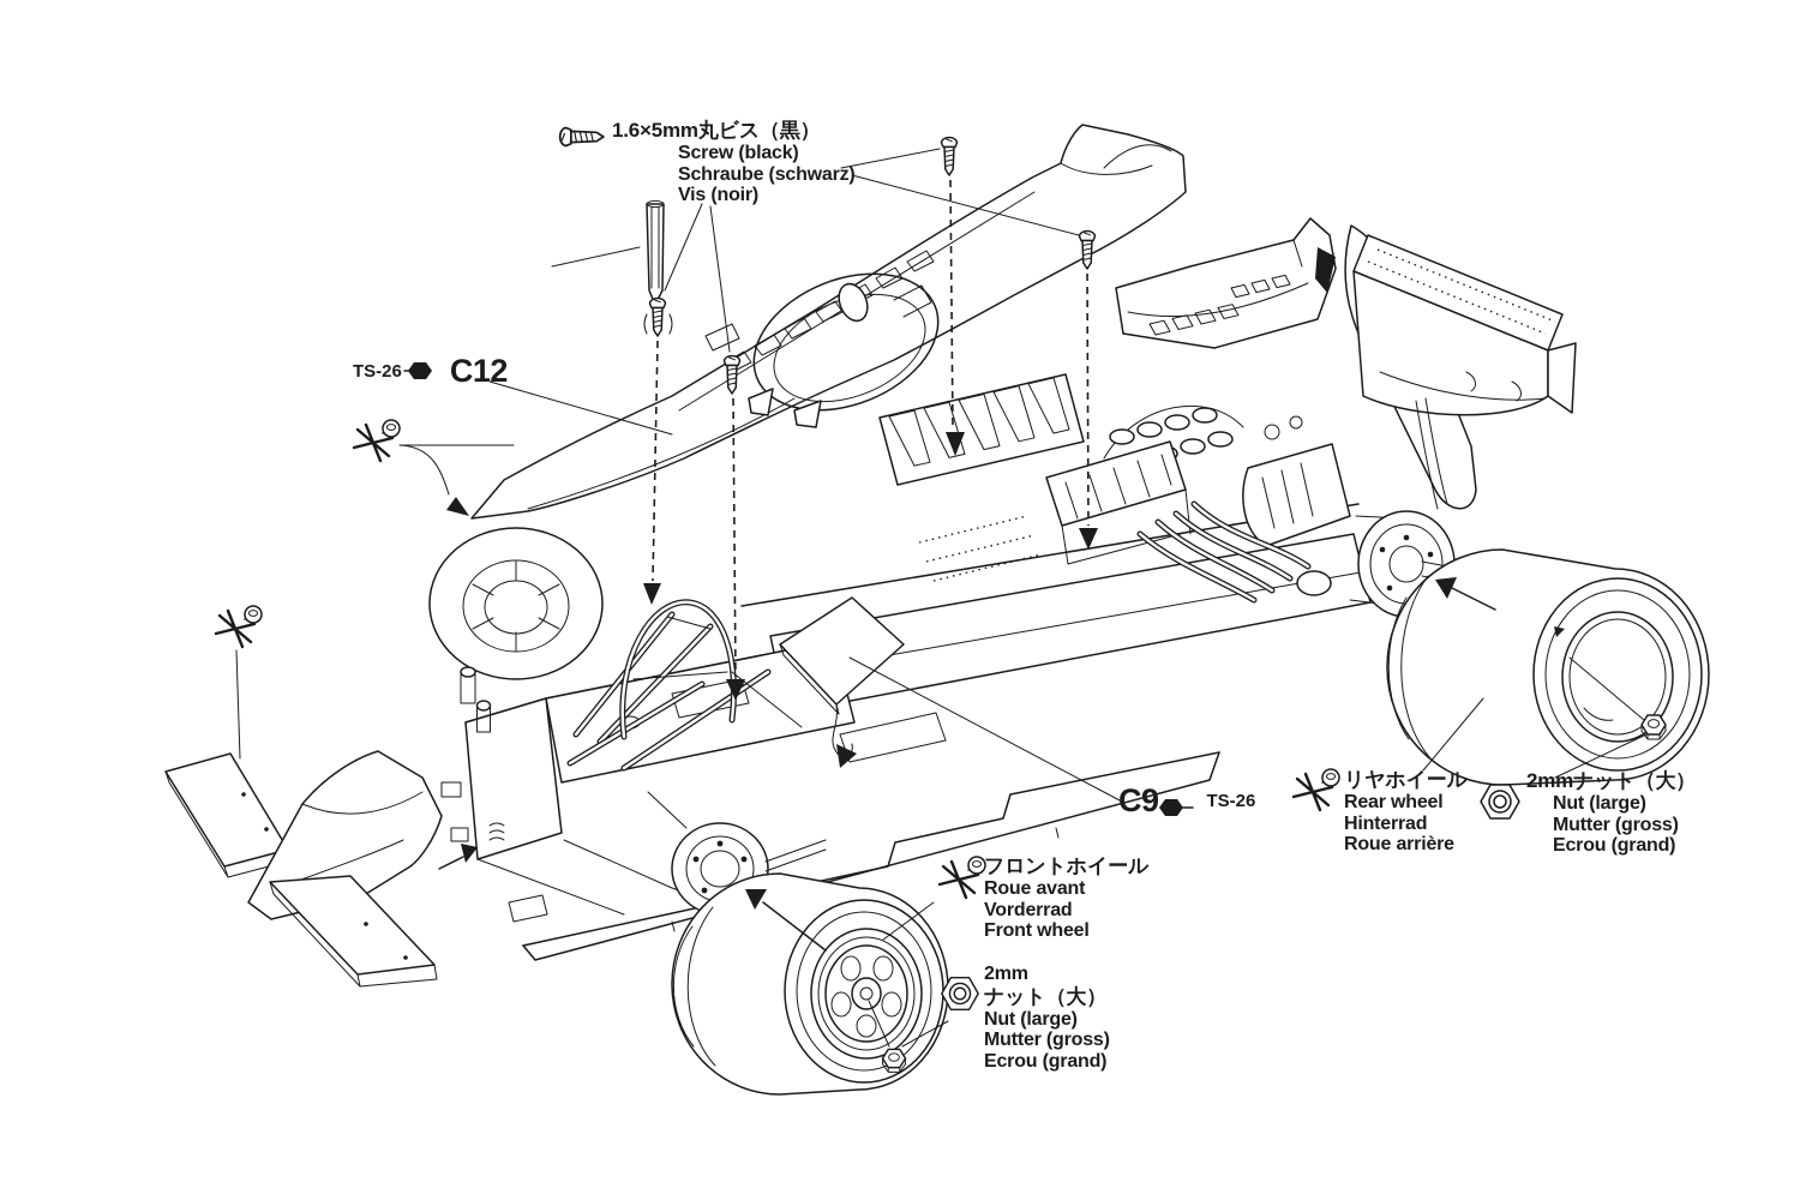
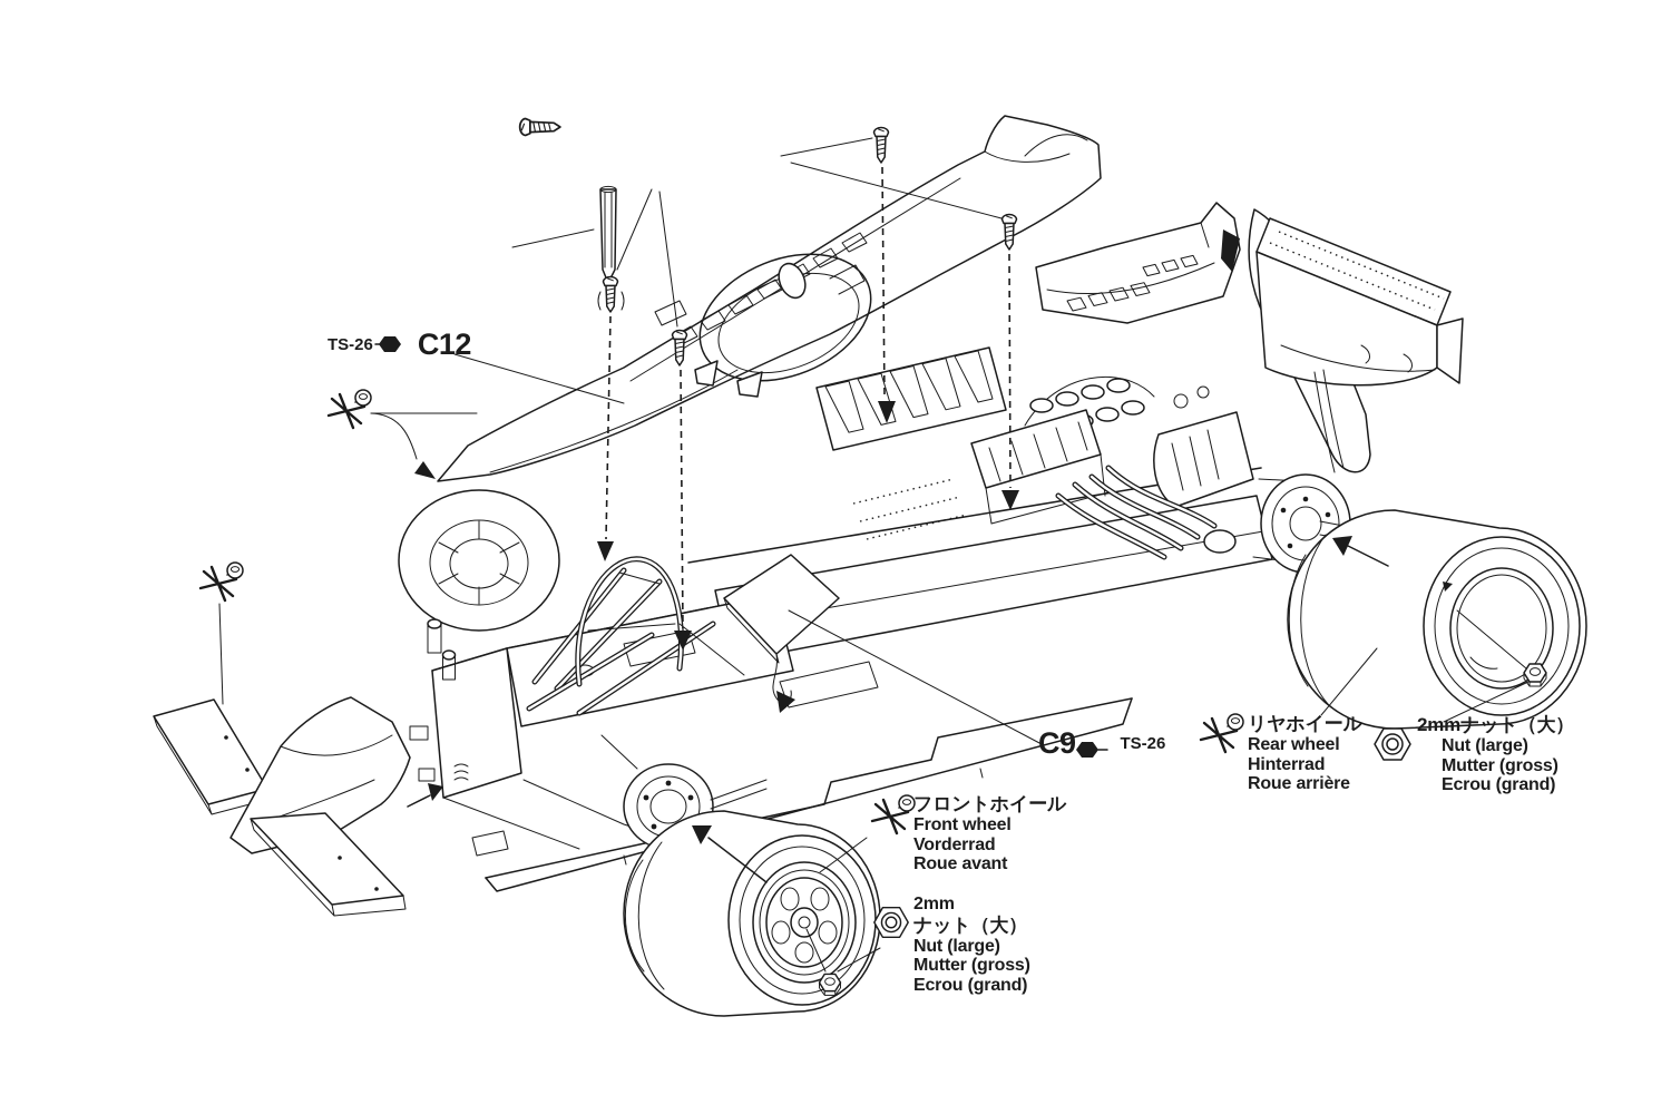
- 1.6×5mm丸ビス（黒）
- Screw (black)
- Schraube (schwarz)
- Vis (noir)
  TS-26
  C12
  C9
  TS-26
  リヤホイール
  Rear wheel
  Hinterrad
  Roue arrière
  2mmナット（大）
  Nut (large)
  Mutter (gross)
  Ecrou (grand)
  フロントホイール
- Roue avant
+ Front wheel
  Vorderrad
- Front wheel
+ Roue avant
  2mm
  ナット（大）
  Nut (large)
  Mutter (gross)
  Ecrou (grand)
